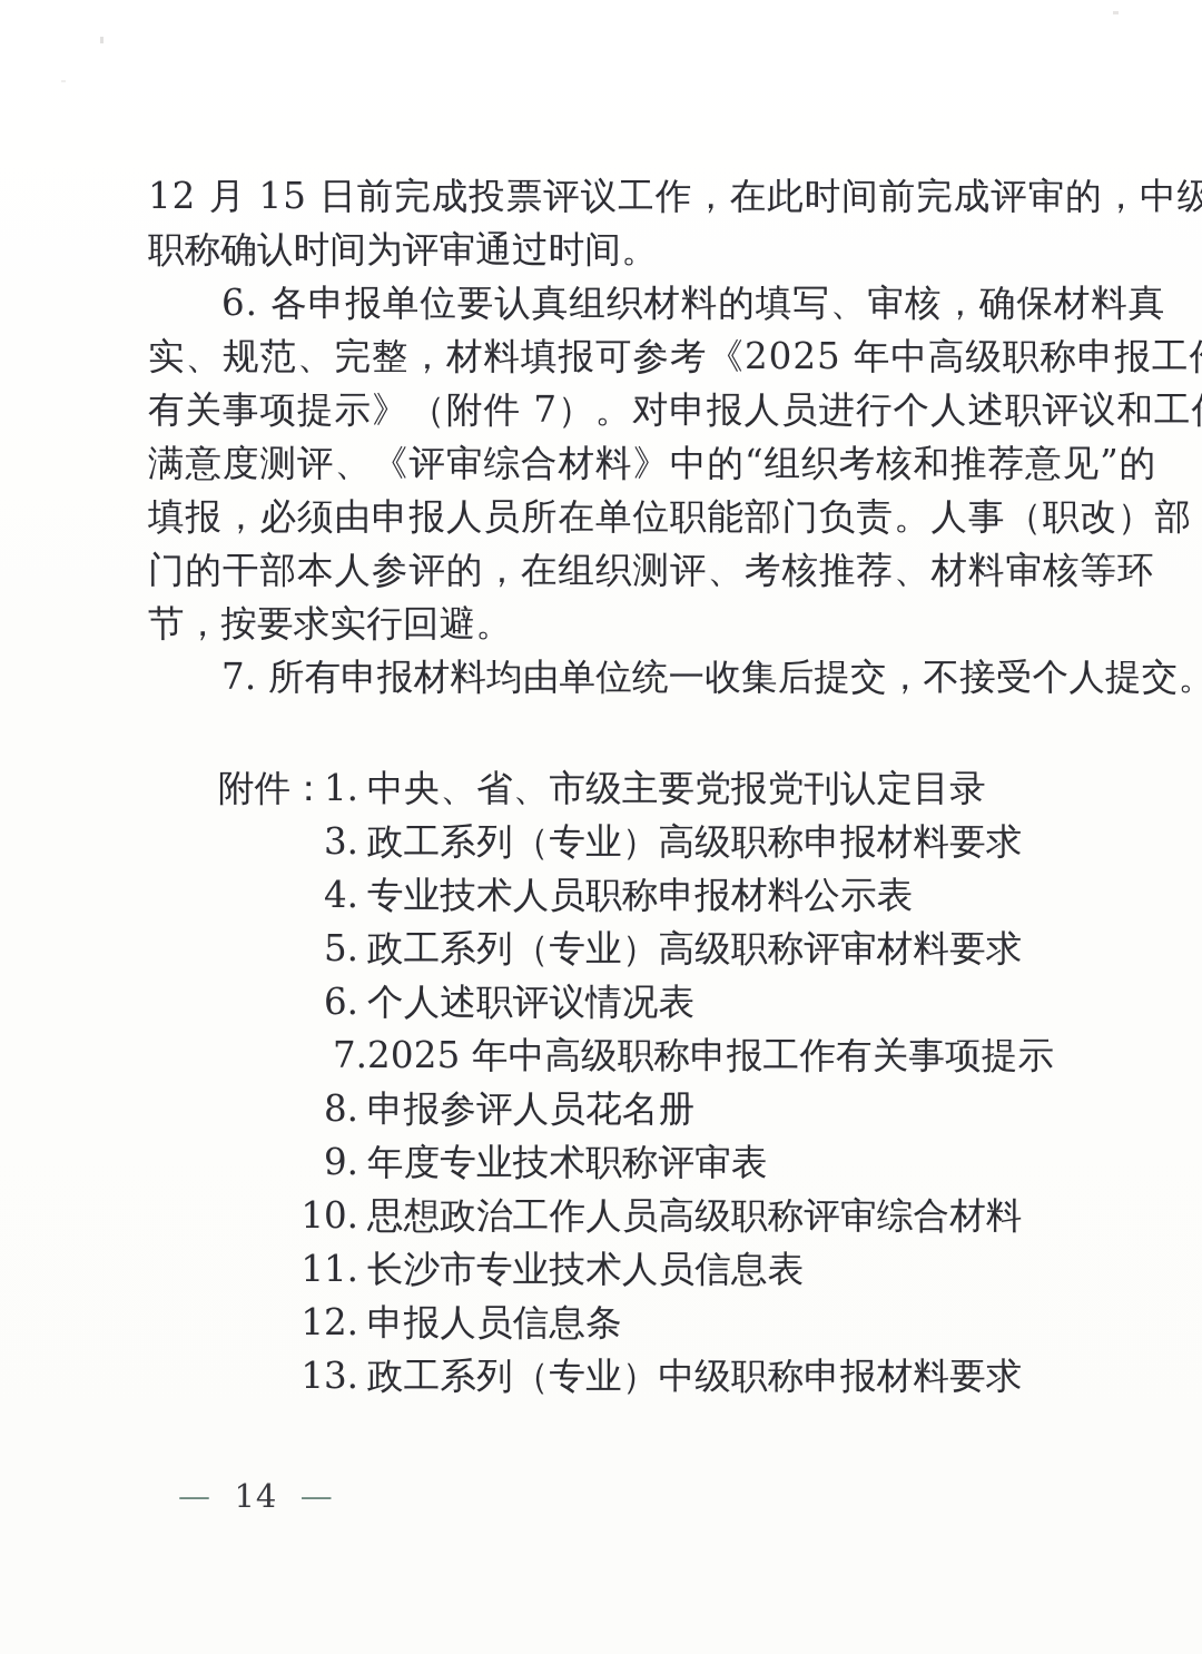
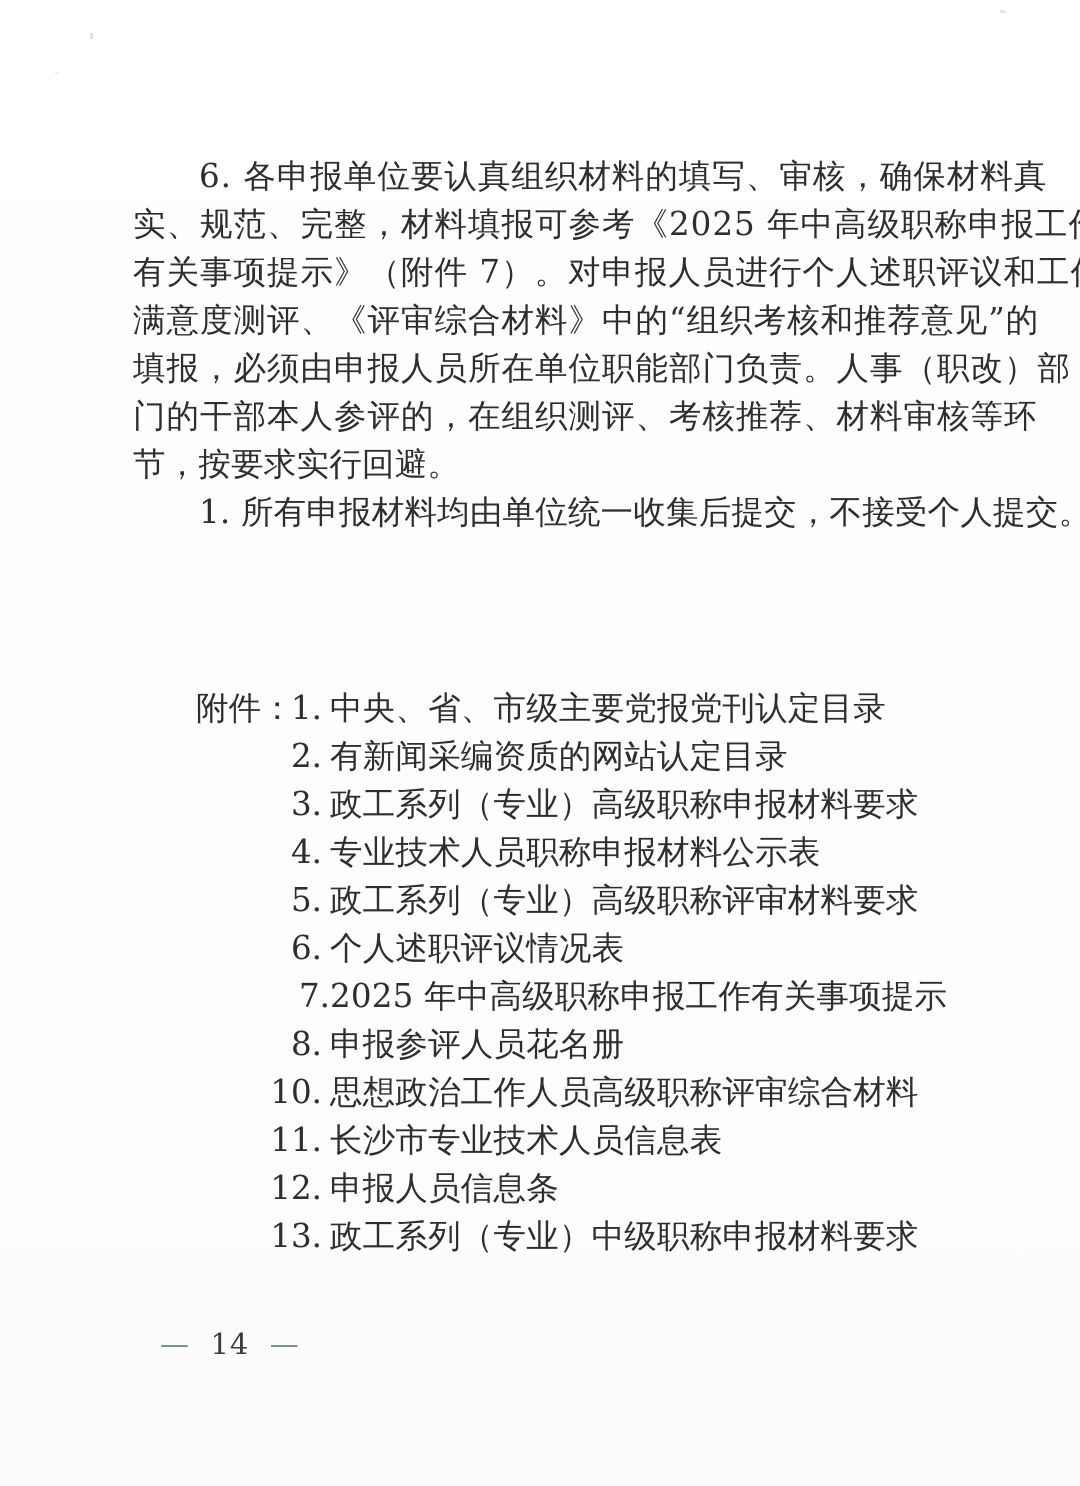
- 12 月 15 日前完成投票评议工作，在此时间前完成评审的，中级
- 职称确认时间为评审通过时间。
  6. 各申报单位要认真组织材料的填写、审核，确保材料真
  实、规范、完整，材料填报可参考《2025 年中高级职称申报工
  有关事项提示》（附件 7）。对申报人员进行个人述职评议和工
  满意度测评、《评审综合材料》中的“组织考核和推荐意见”的
  填报，必须由申报人员所在单位职能部门负责。人事（职改）部
  门的干部本人参评的，在组织测评、考核推荐、材料审核等环
  节，按要求实行回避。
- 7. 所有申报材料均由单位统一收集后提交，不接受个人提交。
+ 1. 所有申报材料均由单位统一收集后提交，不接受个人提交。
  1.
  中央、省、市级主要党报党刊认定目录
+ 2.
+ 有新闻采编资质的网站认定目录
  3.
  政工系列（专业）高级职称申报材料要求
  4.
  专业技术人员职称申报材料公示表
  5.
  政工系列（专业）高级职称评审材料要求
  6.
  个人述职评议情况表
  7.
  2025 年中高级职称申报工作有关事项提示
  8.
  申报参评人员花名册
- 9.
- 年度专业技术职称评审表
  10.
  思想政治工作人员高级职称评审综合材料
  11.
  长沙市专业技术人员信息表
  12.
  申报人员信息条
  13.
  政工系列（专业）中级职称申报材料要求
  — 14 —
